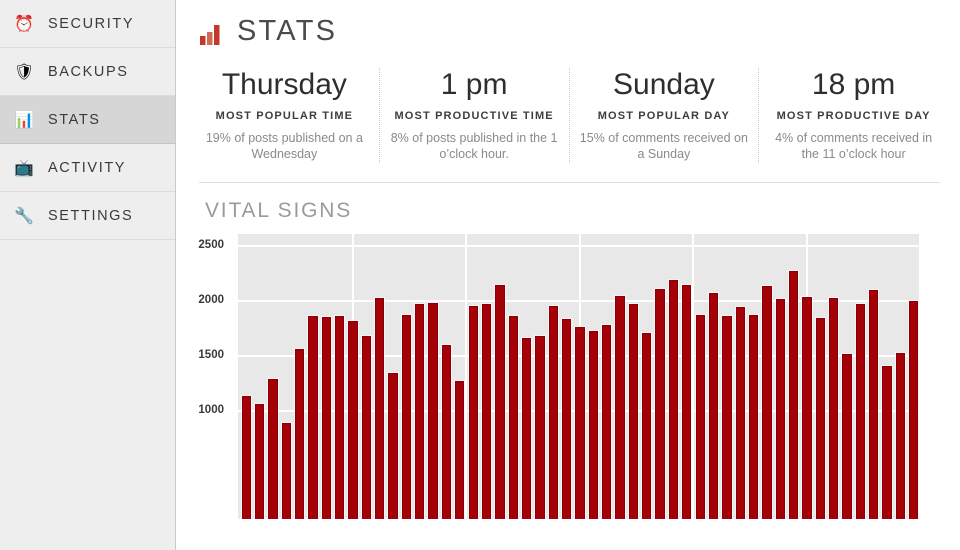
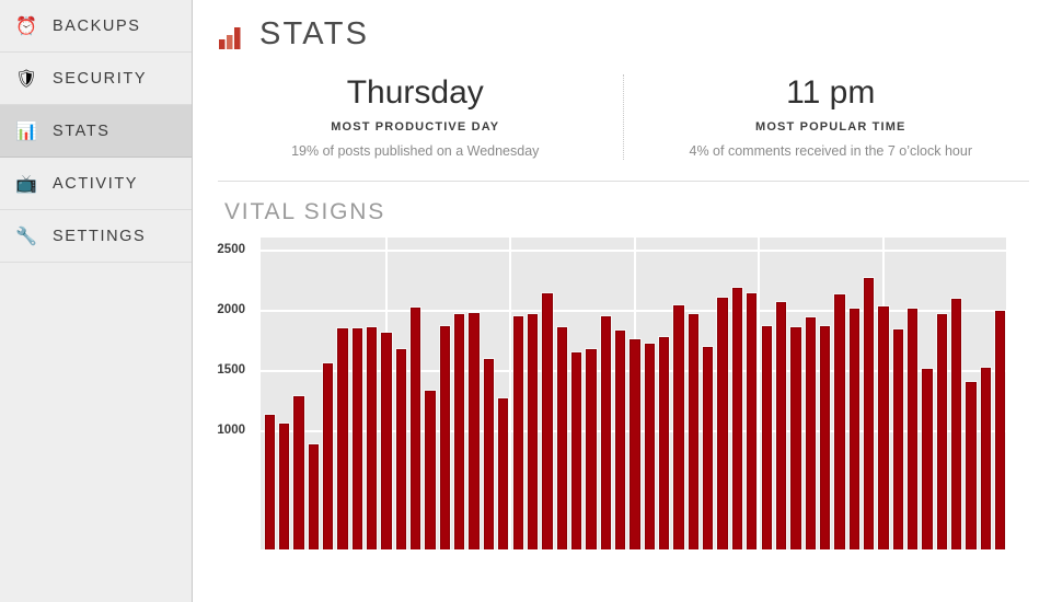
  ⏰
- SECURITY
+ BACKUPS
  🛡
- BACKUPS
+ SECURITY
  📊
  STATS
  📺
  ACTIVITY
  🔧
  SETTINGS
  STATS
  Thursday
- MOST POPULAR TIME
+ MOST PRODUCTIVE DAY
  19% of posts published on a Wednesday
- 1 pm
- MOST PRODUCTIVE TIME
- 8% of posts published in the 1 o’clock hour.
- Sunday
- MOST POPULAR DAY
- 15% of comments received on a Sunday
- 18 pm
+ 11 pm
- MOST PRODUCTIVE DAY
+ MOST POPULAR TIME
- 4% of comments received in the 11 o’clock hour
+ 4% of comments received in the 7 o’clock hour
  VITAL SIGNS
  1000
  1500
  2000
  2500
